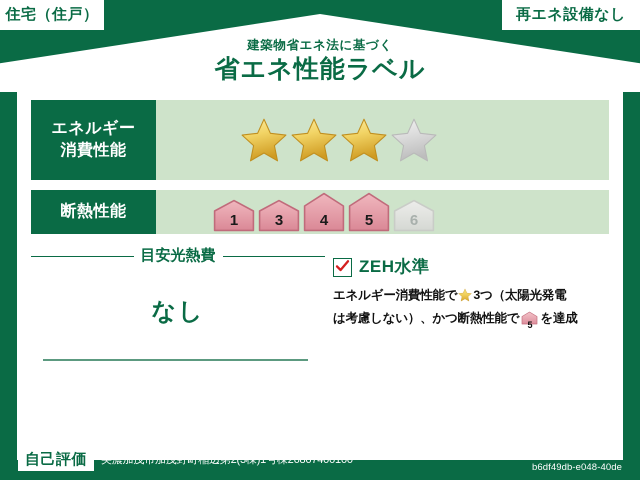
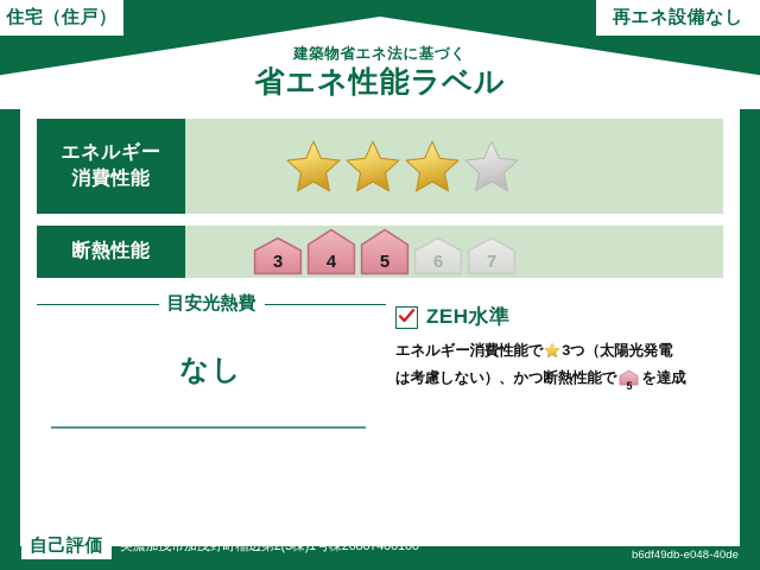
  建築物省エネ法に基づく
  省エネ性能ラベル
  住宅（住戸）
  再エネ設備なし
  エネルギー
  消費性能
  断熱性能
- 1
  3
  4
  5
  6
+ 7
  目安光熱費
  なし
  ZEH水準
  エネルギー消費性能で 3つ（太陽光発電
  は考慮しない）、かつ断熱性能で
  5
  を達成
  自己評価
  美濃加茂市加茂野町稲辺第2(3棟)1号棟26867400100
  b6df49db-e048-40de
